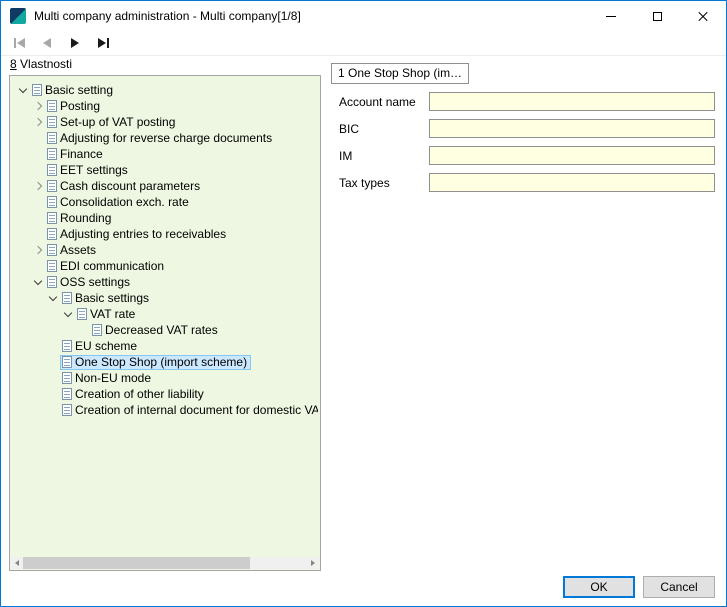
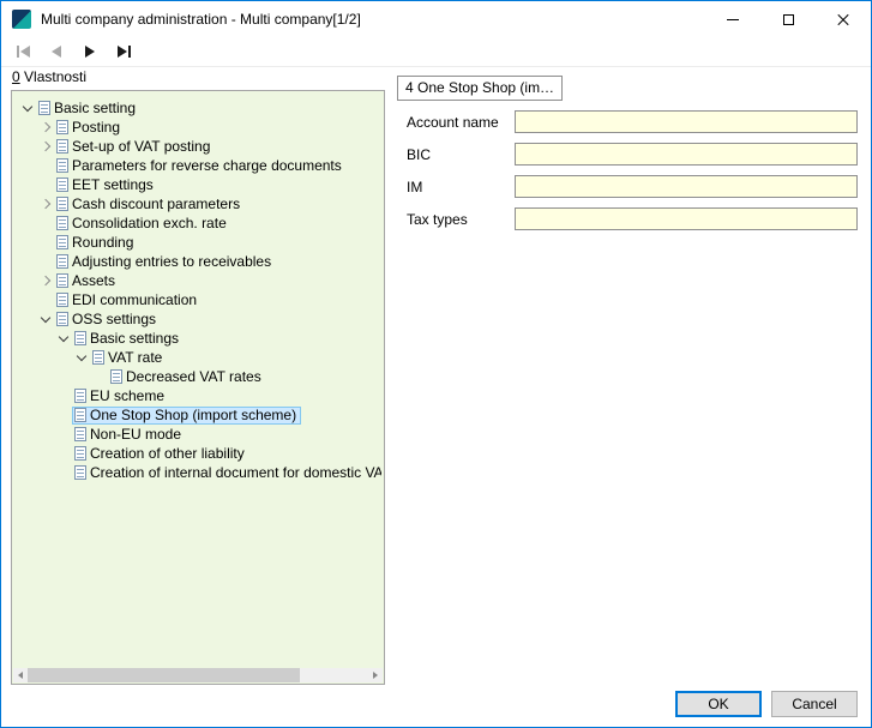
- Multi company administration - Multi company[1/8]
+ Multi company administration - Multi company[1/2]
- 8 Vlastnosti
+ 0 Vlastnosti
  Basic setting
  Posting
  Set-up of VAT posting
- Adjusting for reverse charge documents
+ Parameters for reverse charge documents
- Finance
  EET settings
  Cash discount parameters
  Consolidation exch. rate
  Rounding
  Adjusting entries to receivables
  Assets
  EDI communication
  OSS settings
  Basic settings
  VAT rate
  Decreased VAT rates
  EU scheme
  One Stop Shop (import scheme)
  Non-EU mode
  Creation of other liability
  Creation of internal document for domestic VA
- 1 One Stop Shop (im…
+ 4 One Stop Shop (im…
  Account name
  BIC
  IM
  Tax types
  OK
  Cancel
